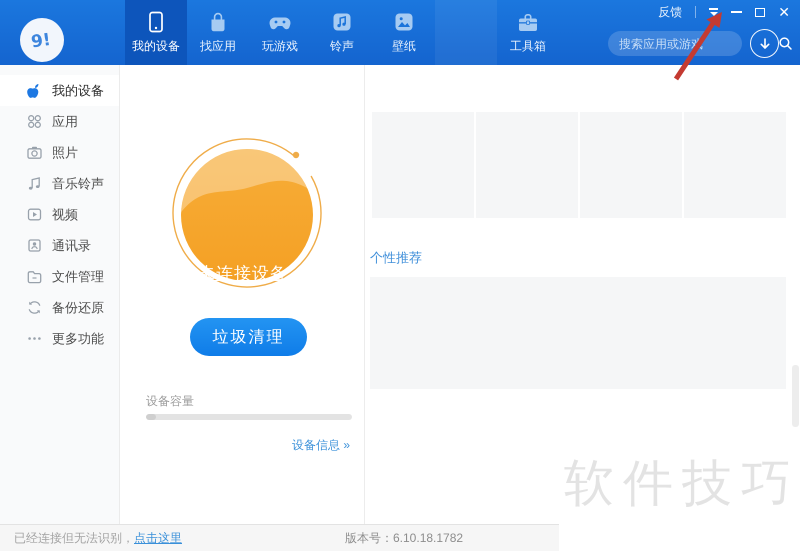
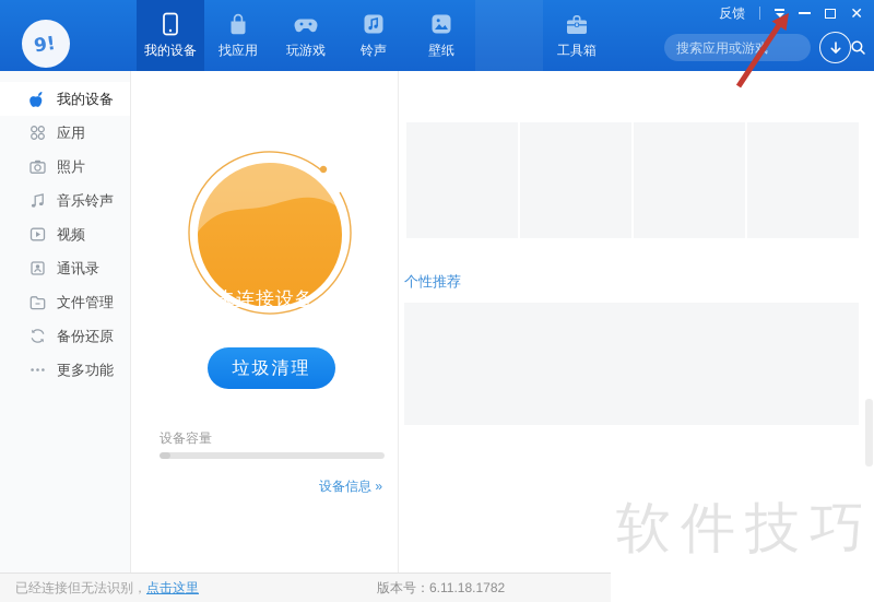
  我的设备
  找应用
  玩游戏
  铃声
  壁纸
  工具箱
  反馈
  ✕
  搜索应用或游
  我的设备
  应用
  照片
  音乐铃声
  视频
  通讯录
  文件管理
  备份还原
  更多功能
  未连接设备
  垃圾清理
  设备容量
  设备信息 »
  个性推荐
  已经连接但无法识别，
  点击这里
- 版本号：6.10.18.1782
+ 版本号：6.11.18.1782
  软件技巧
